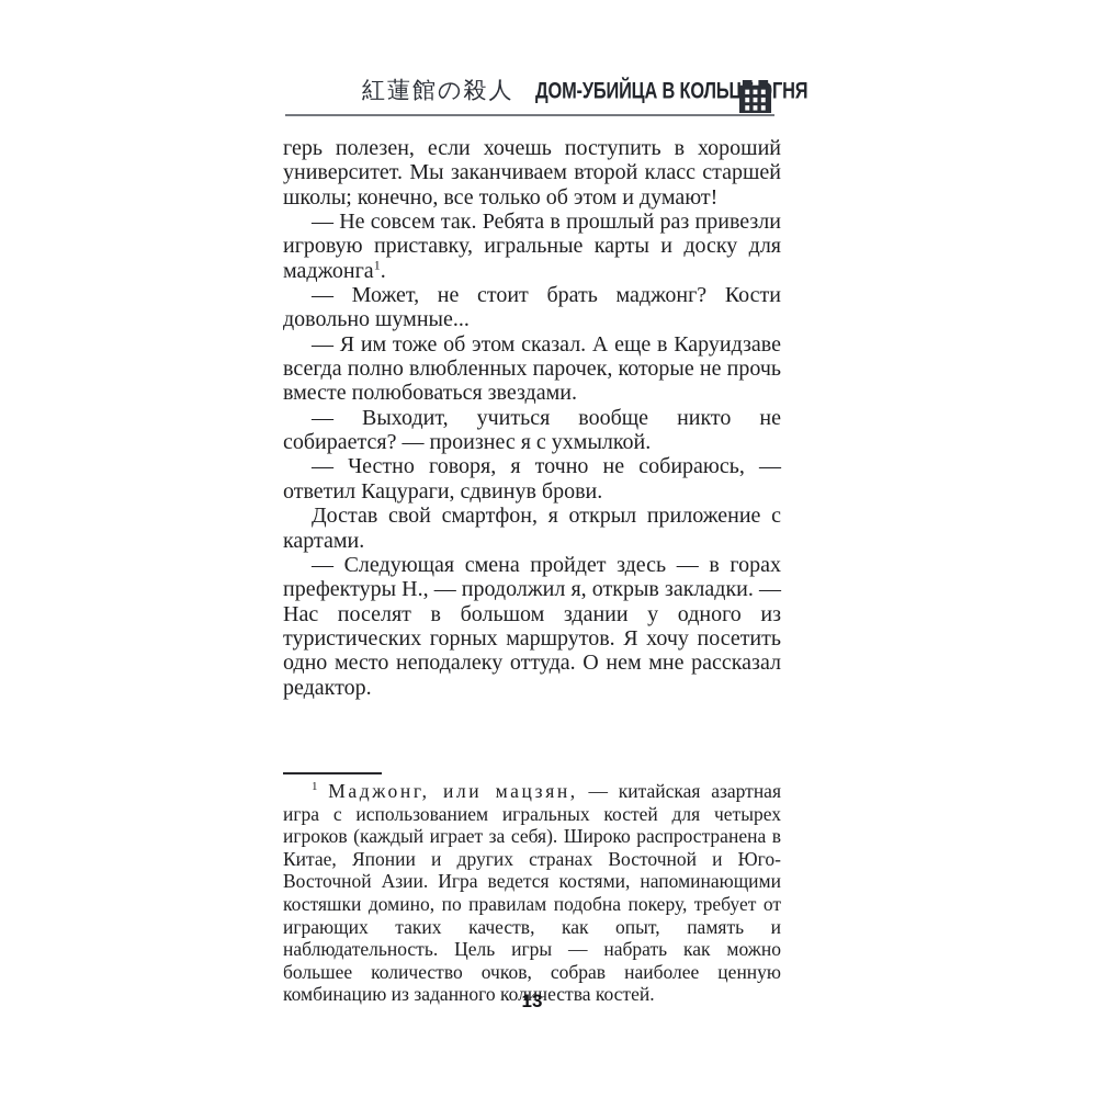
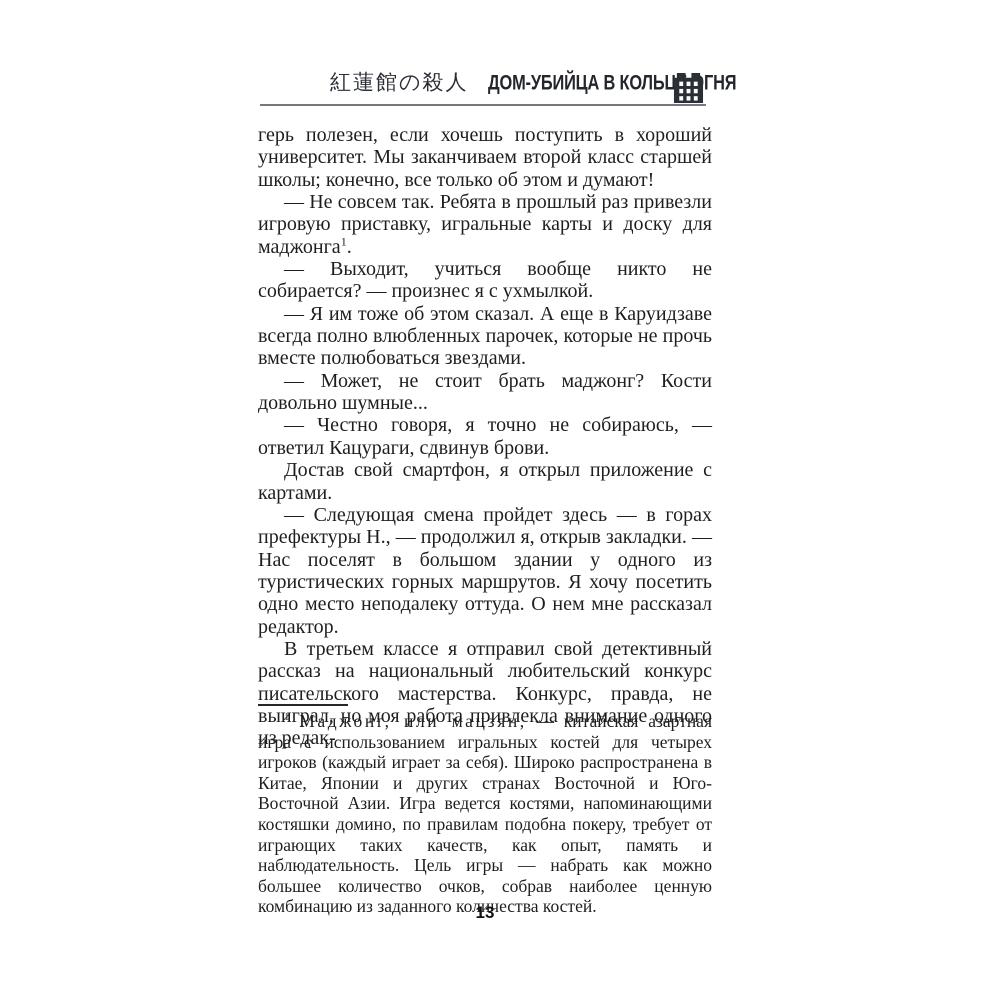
  紅蓮館の殺人
  ДОМ-УБИЙЦА В КОЛЬЦГНЯ
  герь полезен, если хочешь поступить в хороший университет. Мы заканчиваем второй класс старшей школы; конечно, все только об этом и думают!
  — Не совсем так. Ребята в прошлый раз привезли игровую приставку, игральные карты и доску для маджонга1.
- — Может, не стоит брать маджонг? Кости довольно шумные...
+ — Выходит, учиться вообще никто не собирается? — произнес я с ухмылкой.
  — Я им тоже об этом сказал. А еще в Каруидзаве всегда полно влюбленных парочек, которые не прочь вместе полюбоваться звездами.
- — Выходит, учиться вообще никто не собирается? — произнес я с ухмылкой.
+ — Может, не стоит брать маджонг? Кости довольно шумные...
  — Честно говоря, я точно не собираюсь, — ответил Кацураги, сдвинув брови.
  Достав свой смартфон, я открыл приложение с картами.
  — Следующая смена пройдет здесь — в горах префектуры Н., — продолжил я, открыв закладки. — Нас поселят в большом здании у одного из туристических горных маршрутов. Я хочу посетить одно место неподалеку оттуда. О нем мне рассказал редактор.
+ В третьем классе я отправил свой детективный рассказ на национальный любительский конкурс писательского мастерства. Конкурс, правда, не выиграл, но моя работа привлекла внимание одного из редак-
  1 Маджонг, или мацзян, — китайская азартная игра с использованием игральных костей для четырех игроков (каждый играет за себя). Широко распространена в Китае, Японии и других странах Восточной и Юго-Восточной Азии. Игра ведется костями, напоминающими костяшки домино, по правилам подобна покеру, требует от играющих таких качеств, как опыт, память и наблюдательность. Цель игры — набрать как можно большее количество очков, собрав наиболее ценную комбинацию из заданного количества костей.
  13
